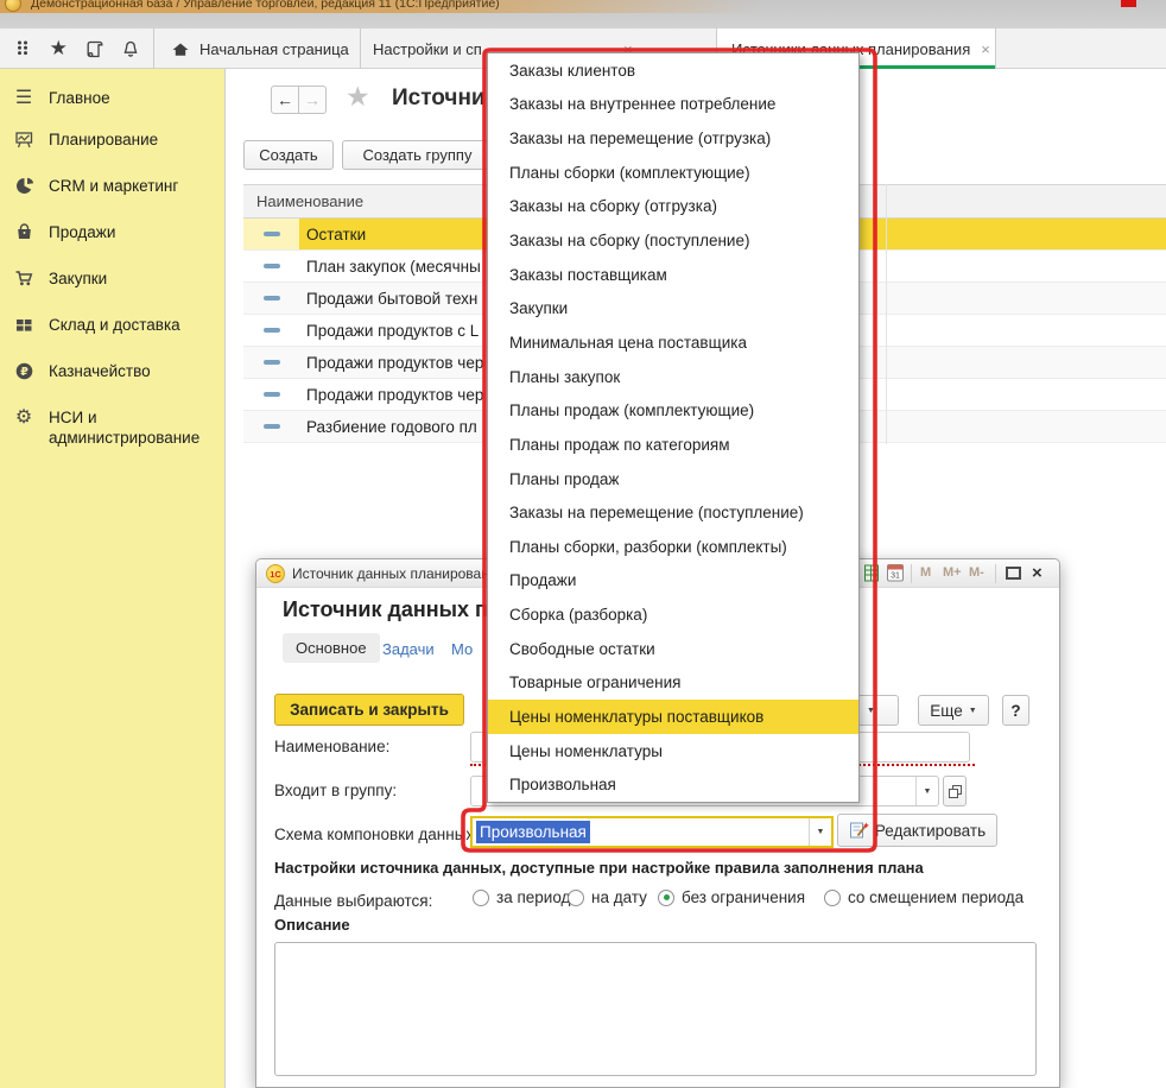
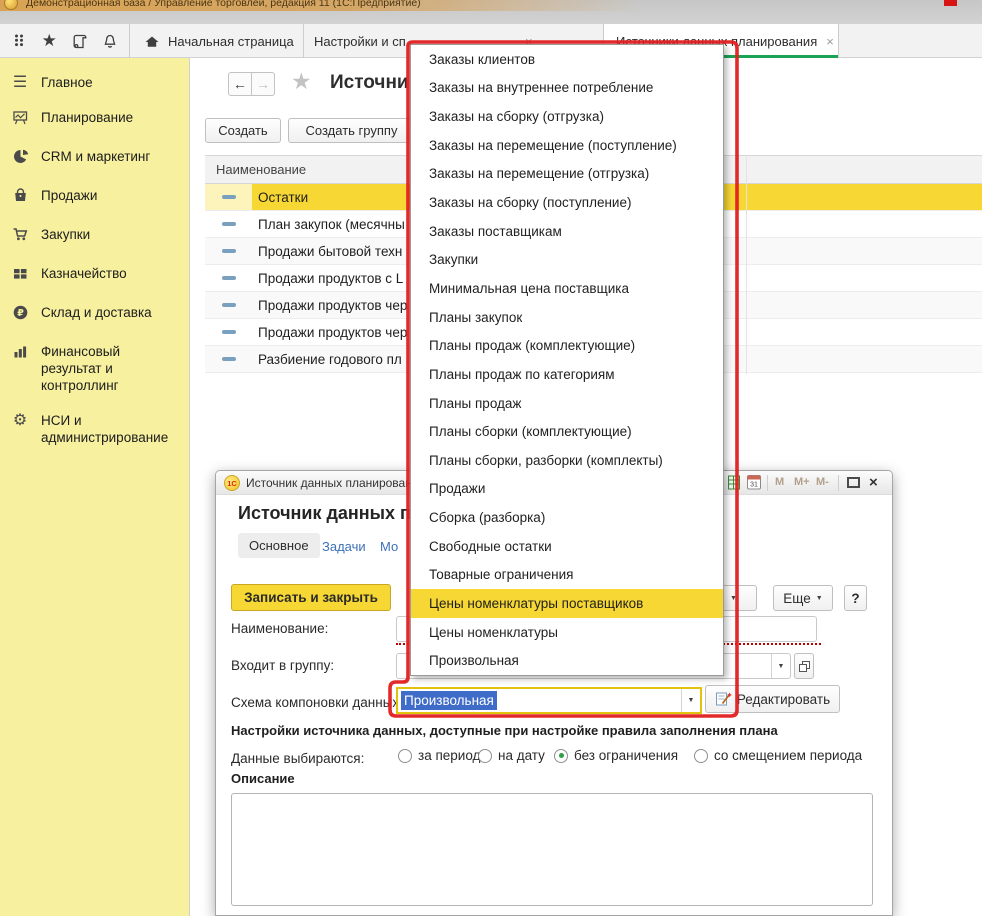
  Демонстрационная база / Управление торговлей, редакция 11 (1С:Предприятие)
  ★
  Начальная страница
  Настройки и сп
  ×
  ☰
  Главное
  Планирование
  CRM и маркетинг
  Продажи
  Закупки
- Склад и доставка
+ Казначейство
  ₽
- Казначейство
+ Склад и доставка
+ Финансовый результат и контроллинг
  ⚙
  НСИ и администрирование
  ←
  →
  ★
  Источни
  Создать
  Создать группу
  Наименование
  Остатки
  План закупок (месячны
  Продажи бытовой техн
  Продажи продуктов с L
  Продажи продуктов чер
  Продажи продуктов чер
  Разбиение годового пл
  1С
  Источник данных планирова
  M
  M+
  M-
  ×
  Источник данных п
  Основное
  Задачи
  Мо
  Записать и закрыть
  Еще
  ?
  Наименование:
  Входит в группу:
  Схема компоновки данны
  Произвольная
  Редактировать
  Настройки источника данных, доступные при настройке правила заполнения плана
  Данные выбираются:
  за период
  на дату
  без ограничения
  со смещением периода
  Описание
  Заказы клиентов
  Заказы на внутреннее потребление
- Заказы на перемещение (отгрузка)
+ Заказы на сборку (отгрузка)
- Планы сборки (комплектующие)
+ Заказы на перемещение (поступление)
- Заказы на сборку (отгрузка)
+ Заказы на перемещение (отгрузка)
  Заказы на сборку (поступление)
  Заказы поставщикам
  Закупки
  Минимальная цена поставщика
  Планы закупок
  Планы продаж (комплектующие)
  Планы продаж по категориям
  Планы продаж
- Заказы на перемещение (поступление)
+ Планы сборки (комплектующие)
  Планы сборки, разборки (комплекты)
  Продажи
  Сборка (разборка)
  Свободные остатки
  Товарные ограничения
  Цены номенклатуры поставщиков
  Цены номенклатуры
  Произвольная
